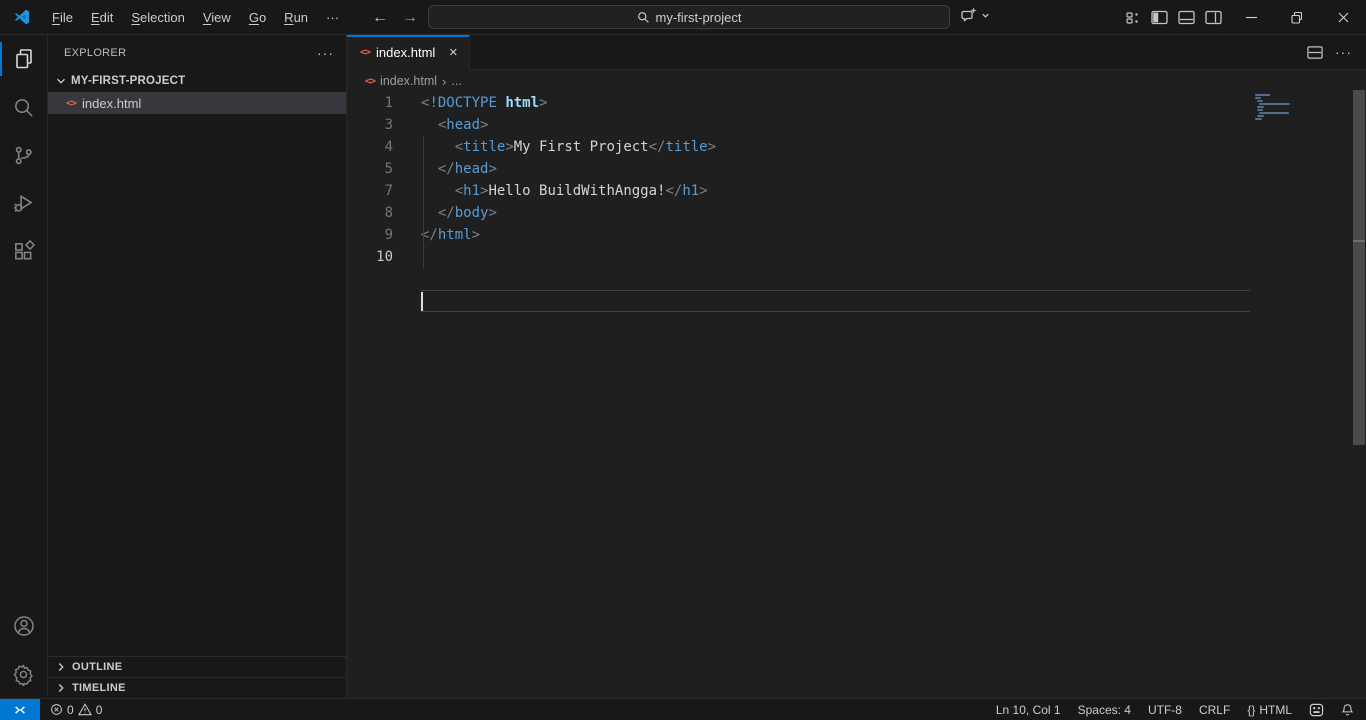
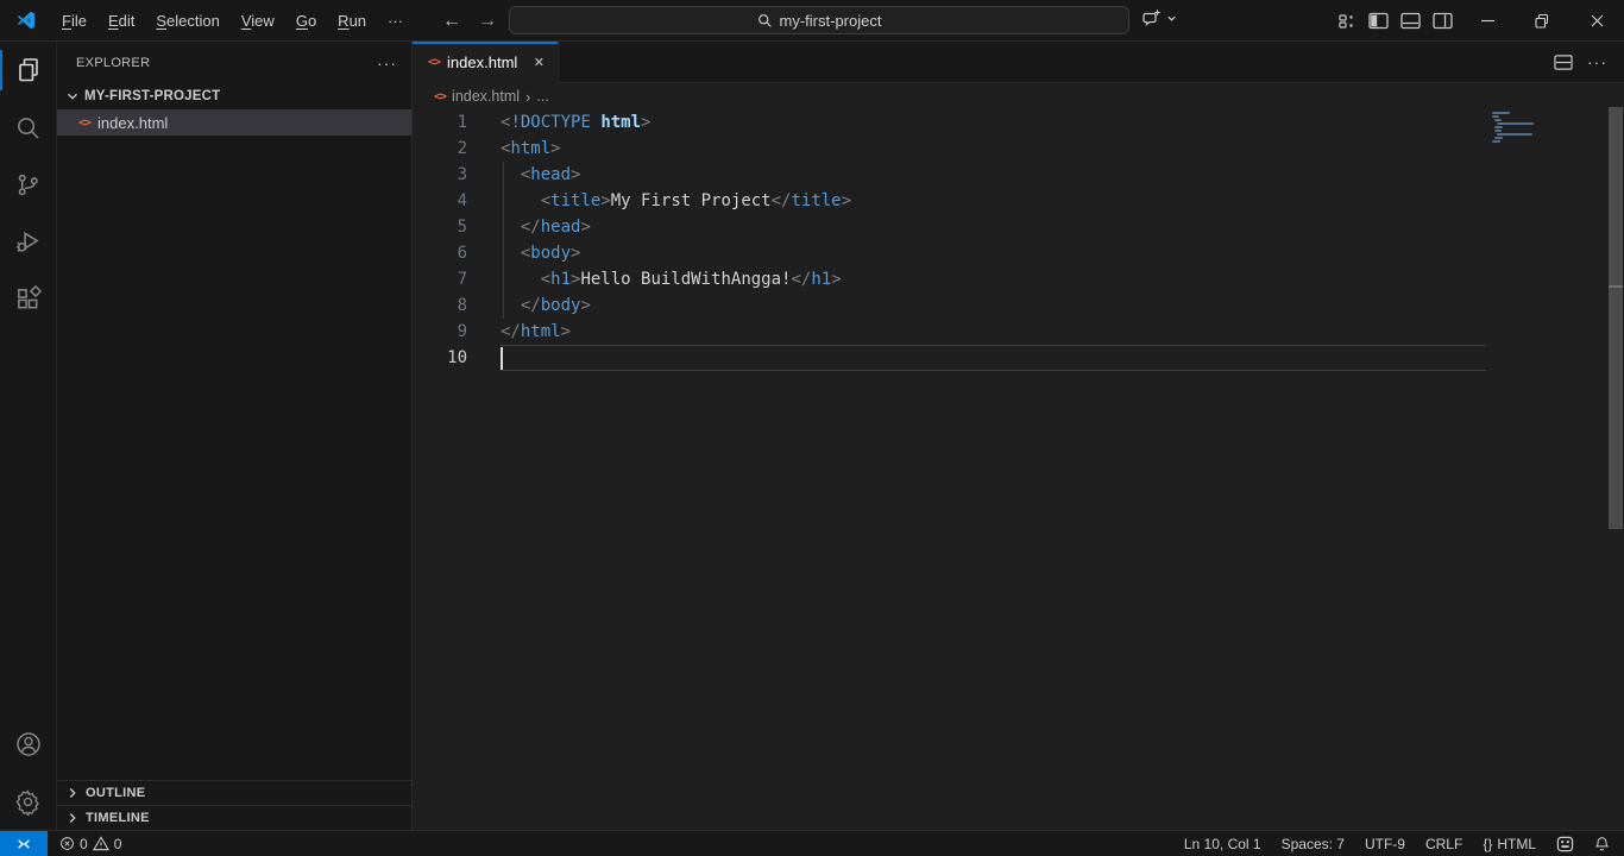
  File
  Edit
  Selection
  View
  Go
  Run
  ···
  ←
  →
  my-first-project
  EXPLORER
  ···
  MY-FIRST-PROJECT
  <>
  index.html
  OUTLINE
  TIMELINE
  <>
  index.html
  ✕
  ···
  <>
  index.html
  ›
  ...
  1
  <!DOCTYPE html>
+ 2
+ <html>
  3
  <head>
  4
  <title>My First Project</title>
  5
  </head>
+ 6
+ <body>
  7
  <h1>Hello BuildWithAngga!</h1>
  8
  </body>
  9
  </html>
  10
  0
  0
  Ln 10, Col 1
- Spaces: 4
+ Spaces: 7
- UTF-8
+ UTF-9
  CRLF
  {}
  HTML
